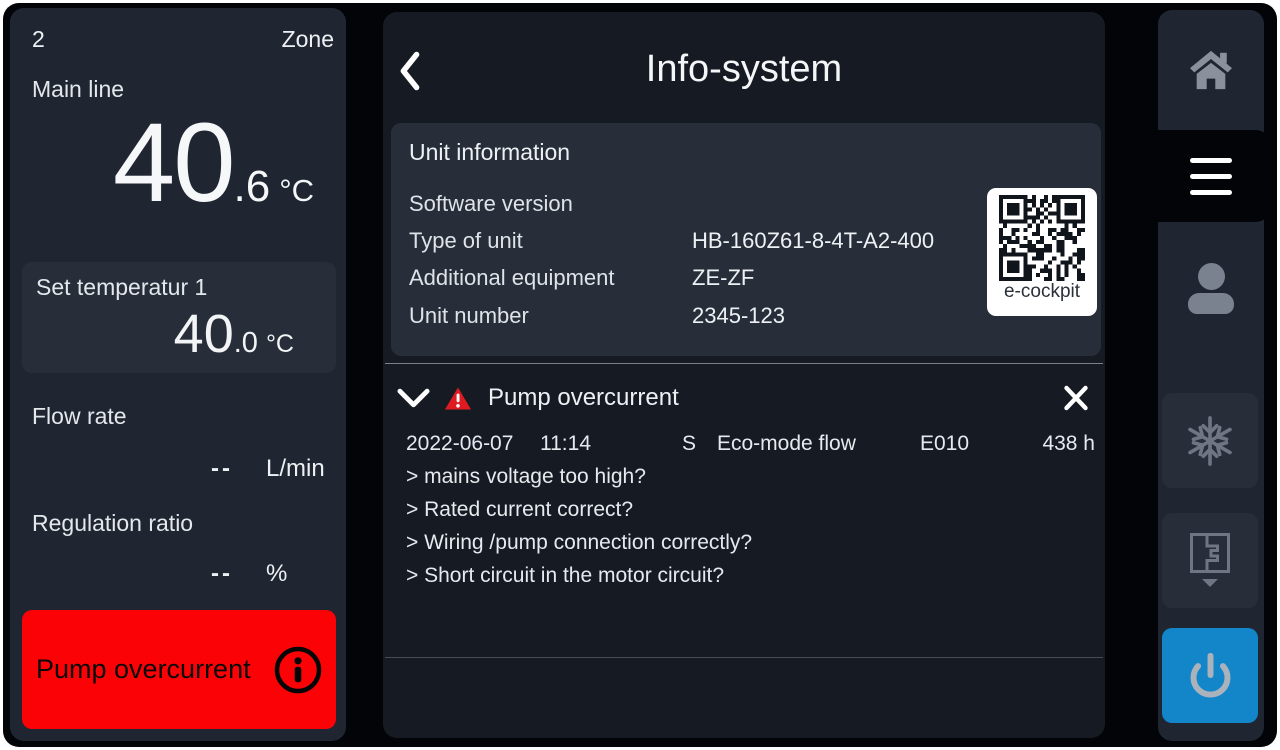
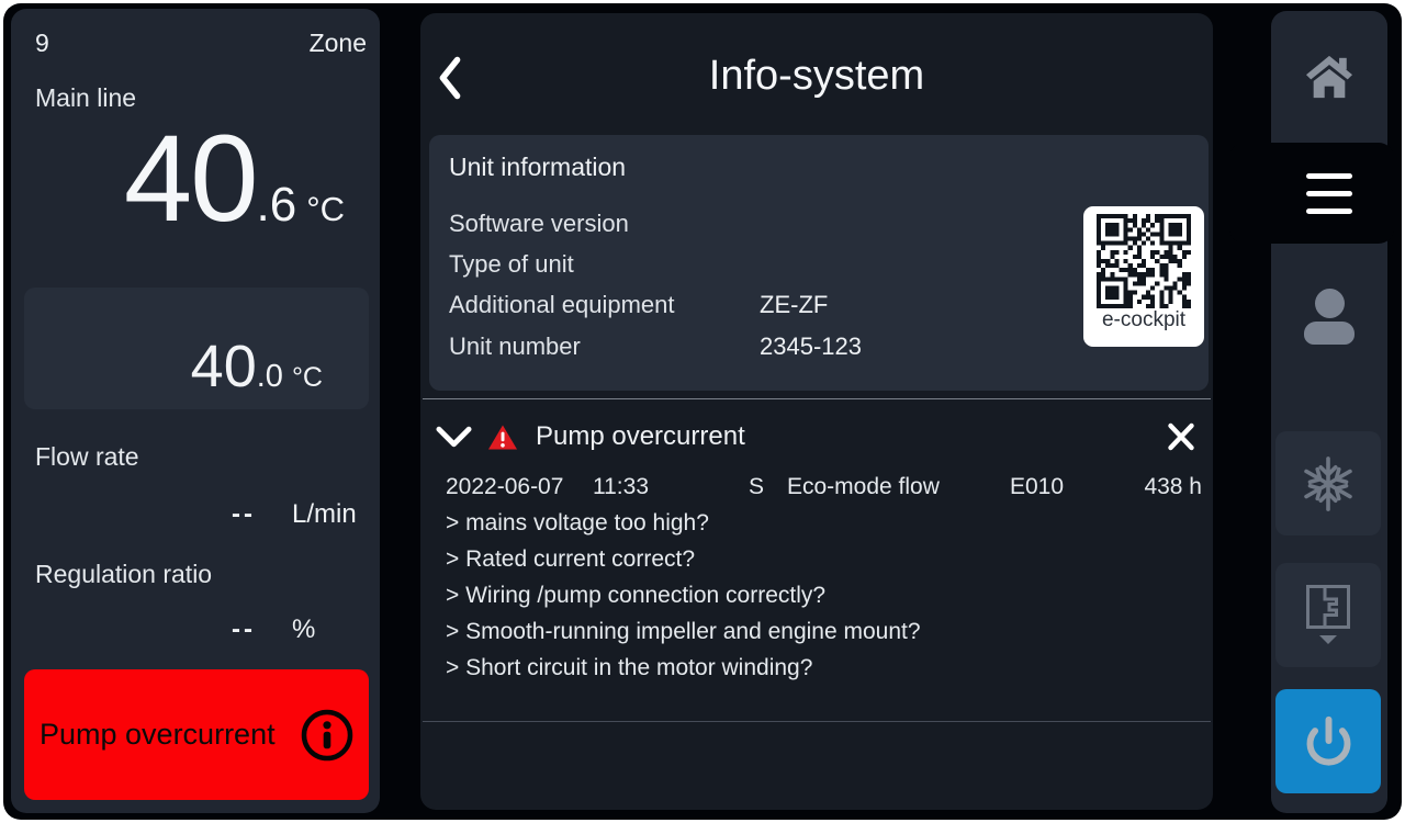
- 2
+ 9
  Zone
  Main line
  40
  .6
  °C
- Set temperatur 1
  40
  .0
  °C
  Flow rate
  --
  L/min
  Regulation ratio
  --
  %
  Pump overcurrent
  Info-system
  Unit information
  Software version
  Type of unit
- HB-160Z61-8-4T-A2-400
  Additional equipment
  ZE-ZF
  Unit number
  2345-123
  e-cockpit
  Pump overcurrent
  2022-06-07
- 11:14
+ 11:33
  S
  Eco-mode flow
  E010
  438 h
  > mains voltage too high?
  > Rated current correct?
  > Wiring /pump connection correctly?
+ > Smooth-running impeller and engine mount?
- > Short circuit in the motor circuit?
+ > Short circuit in the motor winding?
